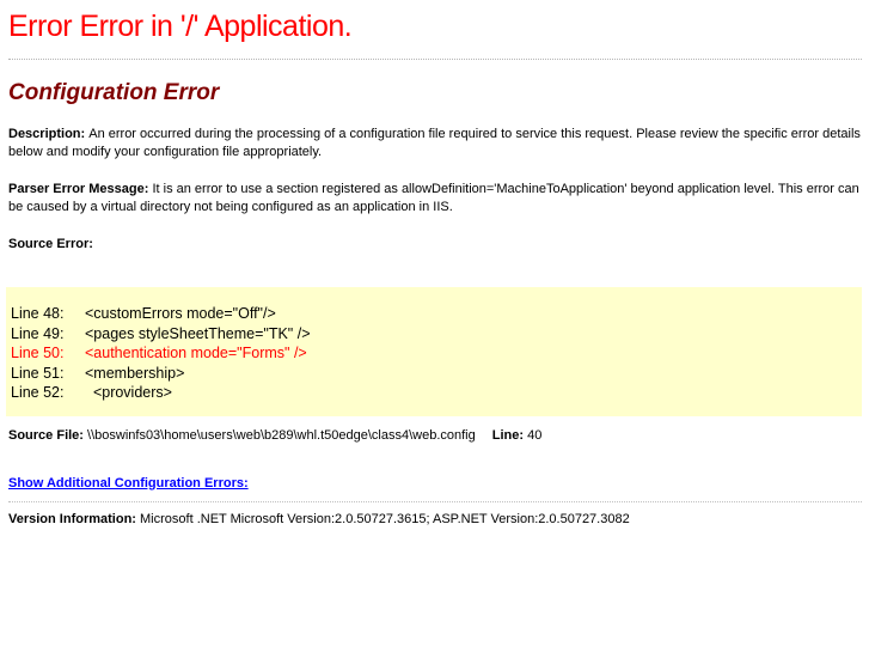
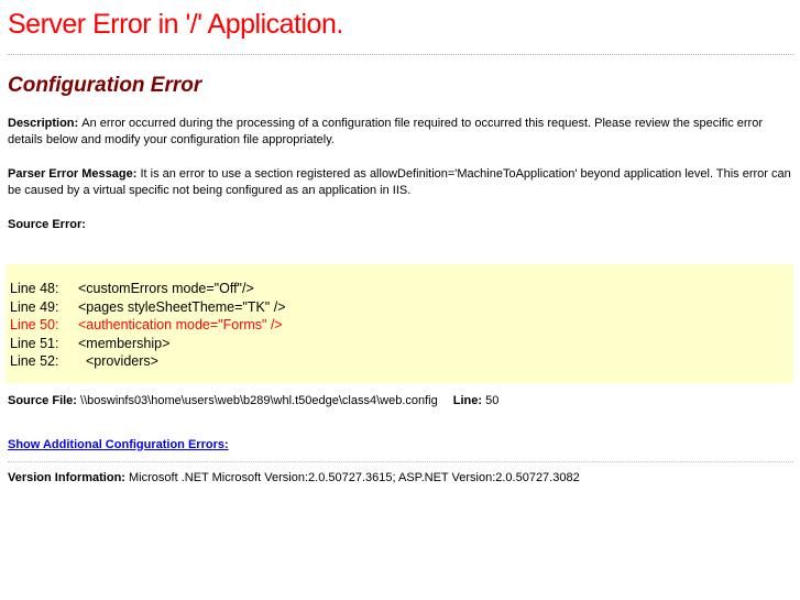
- Error Error in '/' Application.
+ Server Error in '/' Application.
  Configuration Error
- Description: An error occurred during the processing of a configuration file required to service this request. Please review the specific error details below and modify your configuration file appropriately.
+ Description: An error occurred during the processing of a configuration file required to occurred this request. Please review the specific error details below and modify your configuration file appropriately.
- Parser Error Message: It is an error to use a section registered as allowDefinition='MachineToApplication' beyond application level. This error can be caused by a virtual directory not being configured as an application in IIS.
+ Parser Error Message: It is an error to use a section registered as allowDefinition='MachineToApplication' beyond application level. This error can be caused by a virtual specific not being configured as an application in IIS.
  Source Error:
  Line 48: <customErrors mode="Off"/>
  Line 49: <pages styleSheetTheme="TK" />
  Line 50: <authentication mode="Forms" />
  Line 51: <membership>
  Line 52: <providers>
- Source File: \\boswinfs03\home\users\web\b289\whl.t50edge\class4\web.config Line: 40
+ Source File: \\boswinfs03\home\users\web\b289\whl.t50edge\class4\web.config Line: 50
  Show Additional Configuration Errors:
  Version Information: Microsoft .NET Microsoft Version:2.0.50727.3615; ASP.NET Version:2.0.50727.3082
